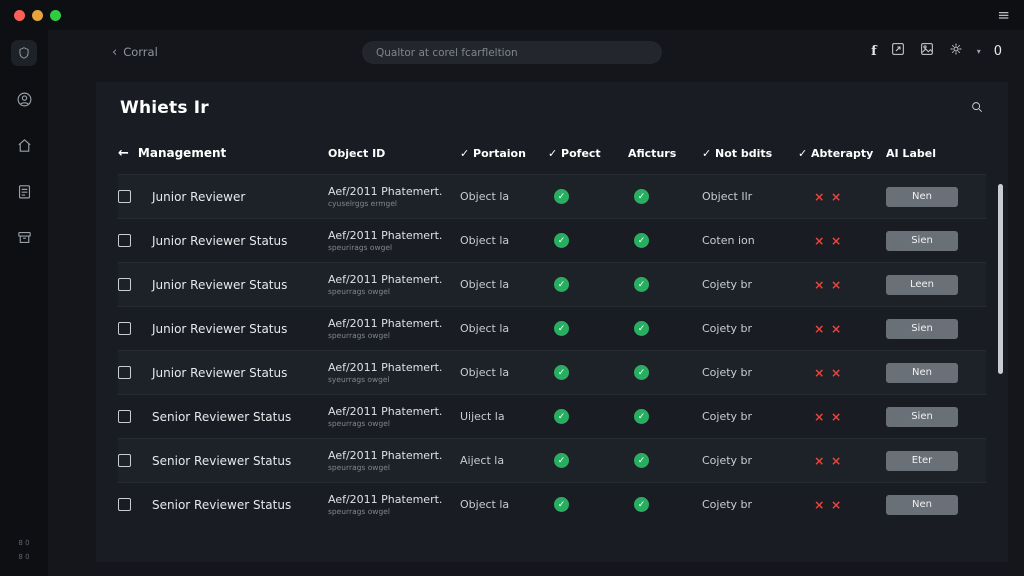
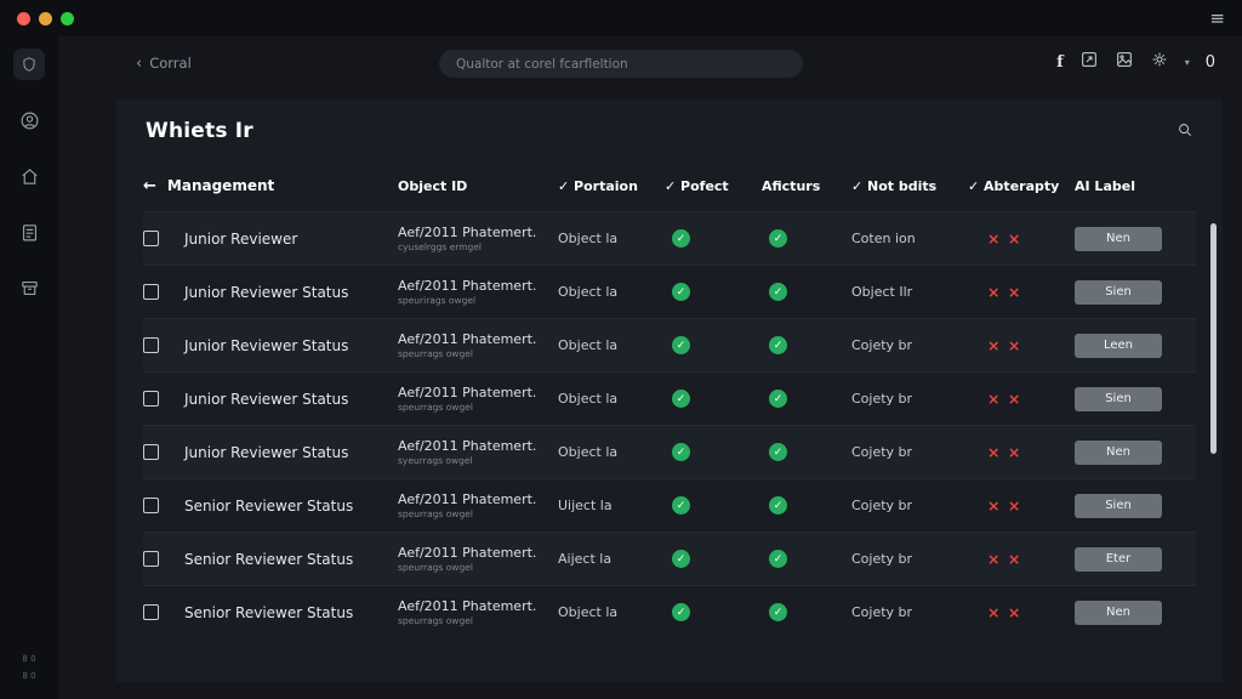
  ≡
  8 0
  8 0
  ‹
  Corral
  Qualtor at corel fcarfleltion
  f
  ▾
  0
  Whiets Ir
  ←
  Management
  Object ID
  ✓ Portaion
  ✓ Pofect
  Aficturs
  ✓ Not bdits
  ✓ Abterapty
  AI Label
  Junior Reviewer
  Aef/2011 Phatemert.
  cyuselrggs ermgel
  Object la
  ✓
  ✓
- Object Ilr
+ Coten ion
  × ×
  Nen
  Junior Reviewer Status
  Aef/2011 Phatemert.
  speurirags owgel
  Object la
  ✓
  ✓
- Coten ion
+ Object Ilr
  × ×
  Sien
  Junior Reviewer Status
  Aef/2011 Phatemert.
  speurrags owgel
  Object la
  ✓
  ✓
  Cojety br
  × ×
  Leen
  Junior Reviewer Status
  Aef/2011 Phatemert.
  speurrags owgel
  Object la
  ✓
  ✓
  Cojety br
  × ×
  Sien
  Junior Reviewer Status
  Aef/2011 Phatemert.
  syeurrags owgel
  Object la
  ✓
  ✓
  Cojety br
  × ×
  Nen
  Senior Reviewer Status
  Aef/2011 Phatemert.
  speurrags owgel
  Uiject la
  ✓
  ✓
  Cojety br
  × ×
  Sien
  Senior Reviewer Status
  Aef/2011 Phatemert.
  speurrags owgel
  Aiject la
  ✓
  ✓
  Cojety br
  × ×
  Eter
  Senior Reviewer Status
  Aef/2011 Phatemert.
  speurrags owgel
  Object la
  ✓
  ✓
  Cojety br
  × ×
  Nen
